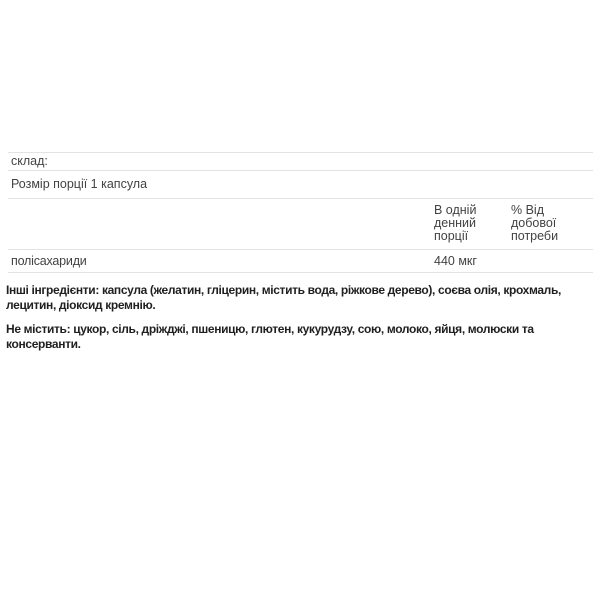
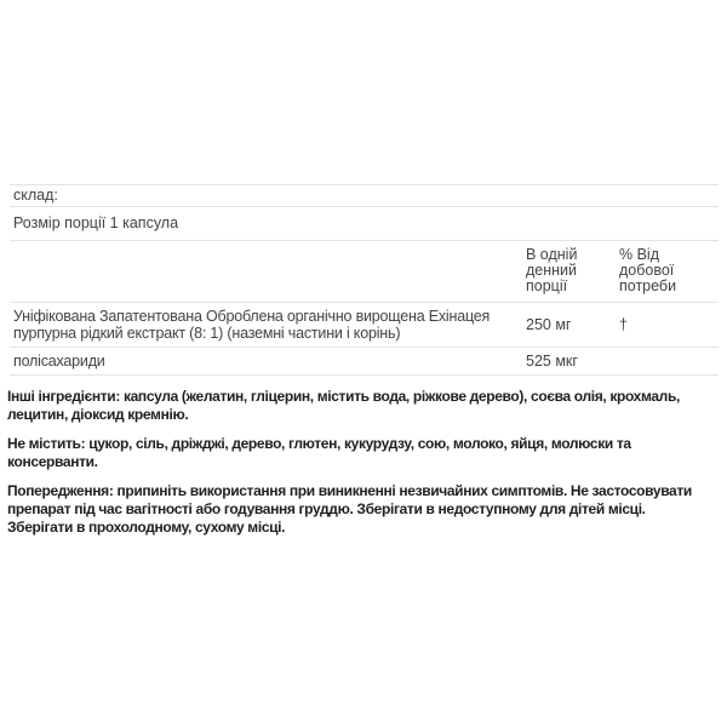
  склад:
  Розмір порції 1 капсула
  	В одній денний порції	% Від добової потреби
+ Уніфікована Запатентована Оброблена органічно вирощена Ехінацея пурпурна рідкий екстракт (8: 1) (наземні частини і корінь)	250 мг	†
- полісахариди	440 мкг
+ полісахариди	525 мкг
  Інші інгредієнти: капсула (желатин, гліцерин, містить вода, ріжкове дерево), соєва олія, крохмаль, лецитин, діоксид кремнію.
- Не містить: цукор, сіль, дріжджі, пшеницю, глютен, кукурудзу, сою, молоко, яйця, молюски та консерванти.
+ Не містить: цукор, сіль, дріжджі, дерево, глютен, кукурудзу, сою, молоко, яйця, молюски та консерванти.
+ Попередження: припиніть використання при виникненні незвичайних симптомів. Не застосовувати препарат під час вагітності або годування груддю. Зберігати в недоступному для дітей місці. Зберігати в прохолодному, сухому місці.
